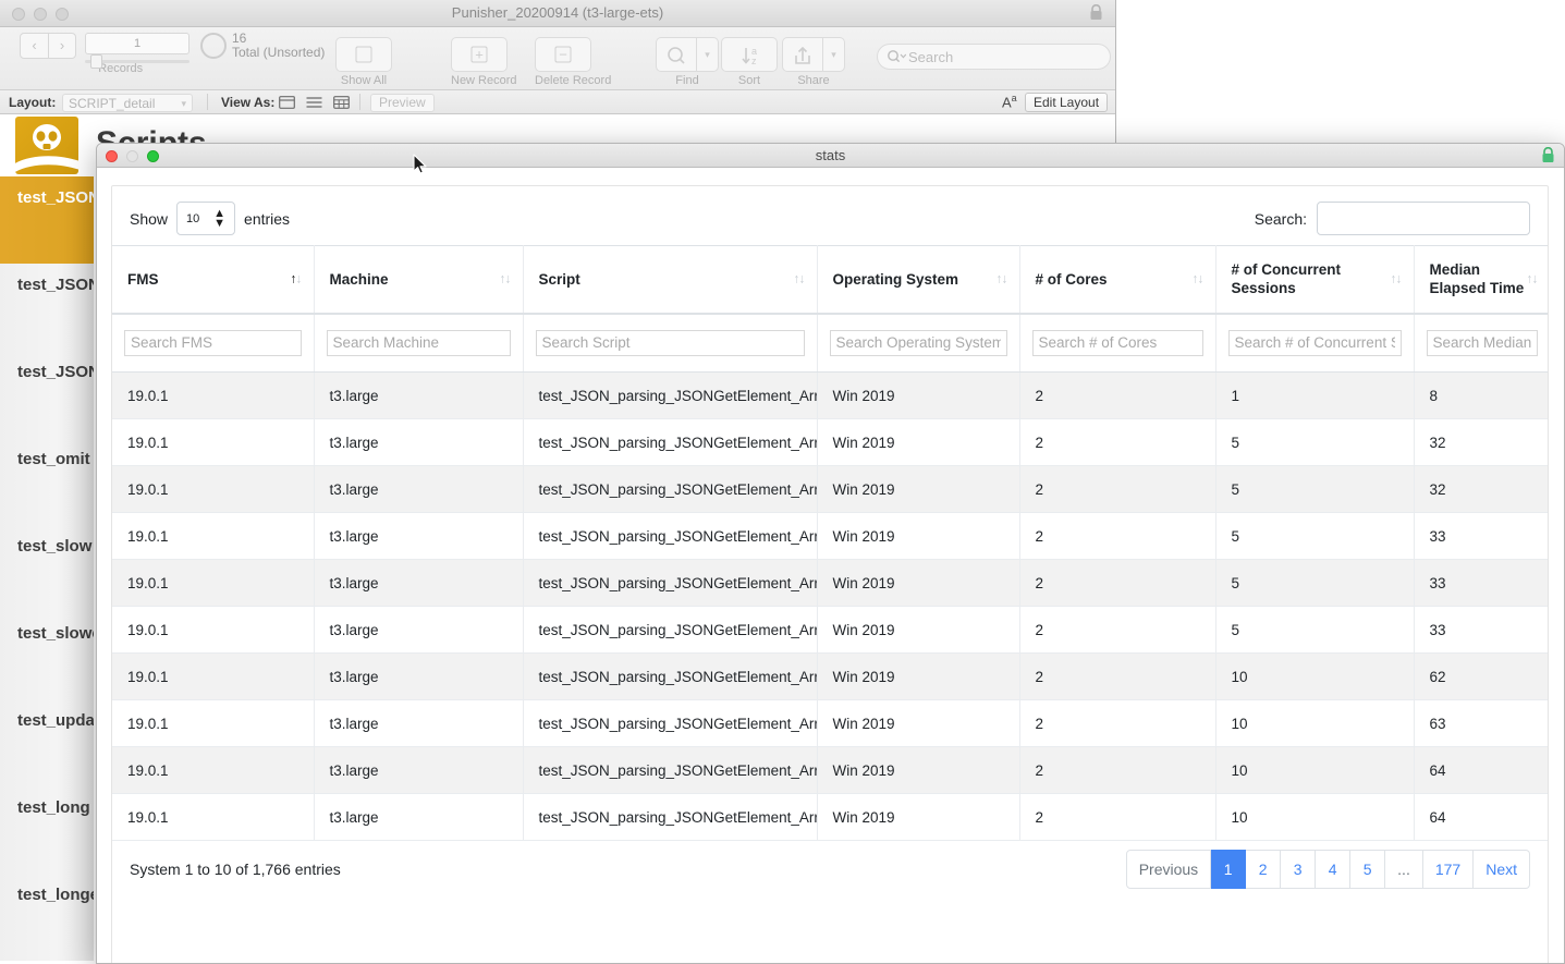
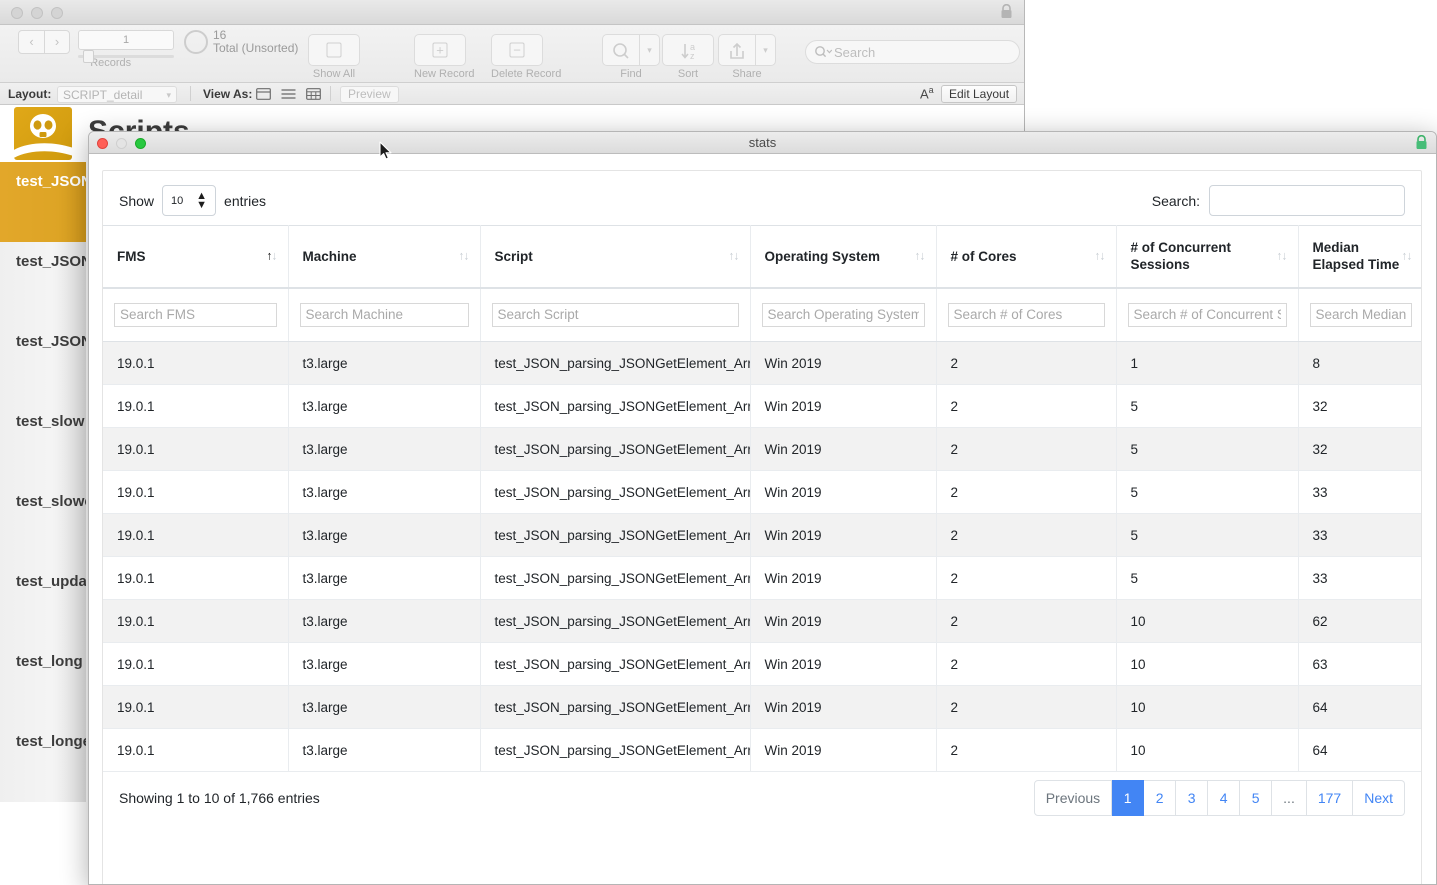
- Punisher_20200914 (t3-large-ets)
  ‹
  ›
  1
  16
  Total (Unsorted)
  Records
  Show All
  +
  New Record
  Delete Record
  ▾
  Find
  a
  z
  Sort
  ▾
  Share
  Search
  Layout:
  SCRIPT_detail
  ▾
  View As:
  Preview
  Aa
  Edit Layout
- test_omit
  test_slow
  test_slow
  test_upda
  test_long
  test_long
  stats
  Show
  10
  ▲
  ▼
  entries
  Search:
  FMS ↑↓	Machine ↑↓	Script ↑↓	Operating System ↑↓	# of Cores ↑↓	# of Concurrent Sessions↑↓	Median Elapsed Time↑↓
  Search FMS	Search Machine	Search Script	Search Operating System	Search # of Cores	Search # of Concurrent	Search Median
  19.0.1	t3.large	test_JSON_parsing_JSONGetElement_Ar	Win 2019	2	1	8
  19.0.1	t3.large	test_JSON_parsing_JSONGetElement_Ar	Win 2019	2	5	32
  19.0.1	t3.large	test_JSON_parsing_JSONGetElement_Ar	Win 2019	2	5	32
  19.0.1	t3.large	test_JSON_parsing_JSONGetElement_Ar	Win 2019	2	5	33
  19.0.1	t3.large	test_JSON_parsing_JSONGetElement_Ar	Win 2019	2	5	33
  19.0.1	t3.large	test_JSON_parsing_JSONGetElement_Ar	Win 2019	2	5	33
  19.0.1	t3.large	test_JSON_parsing_JSONGetElement_Ar	Win 2019	2	10	62
  19.0.1	t3.large	test_JSON_parsing_JSONGetElement_Ar	Win 2019	2	10	63
  19.0.1	t3.large	test_JSON_parsing_JSONGetElement_Ar	Win 2019	2	10	64
  19.0.1	t3.large	test_JSON_parsing_JSONGetElement_Ar	Win 2019	2	10	64
- System 1 to 10 of 1,766 entries
+ Showing 1 to 10 of 1,766 entries
  Previous
  1
  2
  3
  4
  5
  ...
  177
  Next
